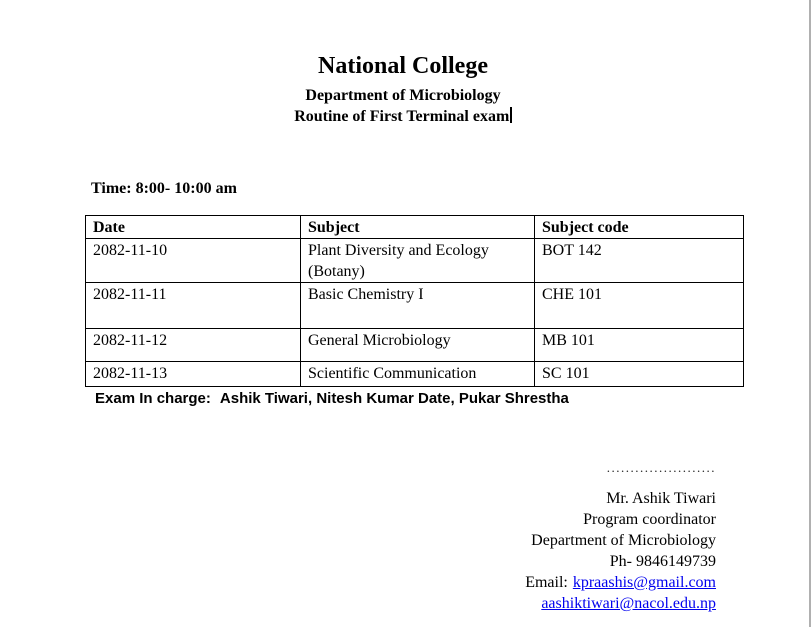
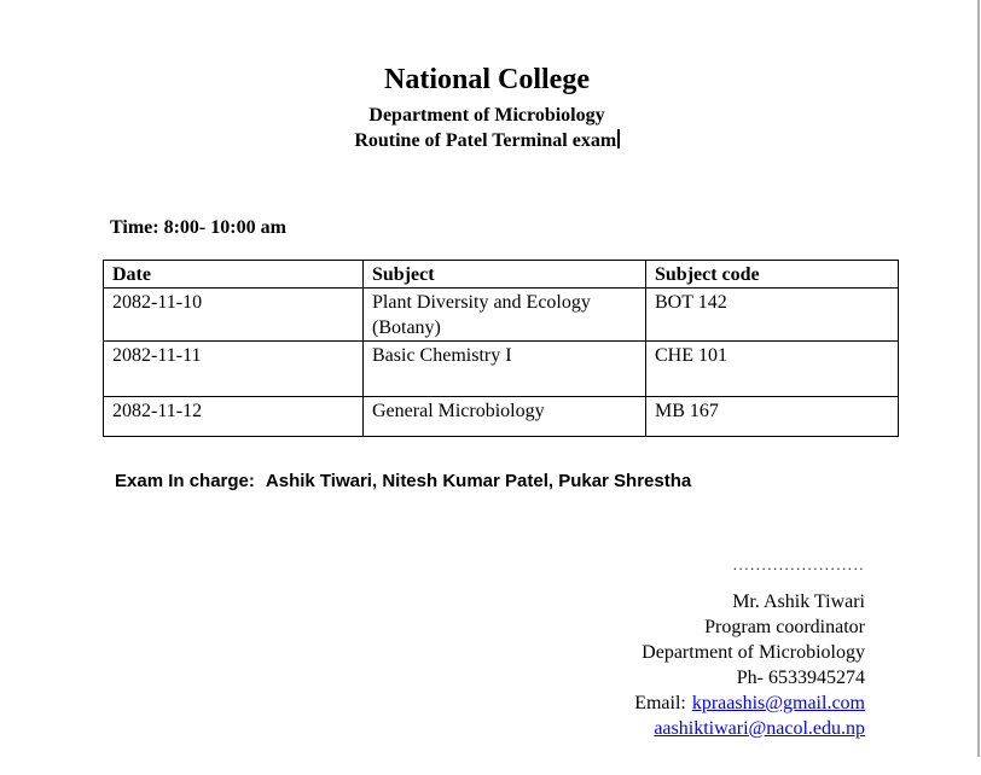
  National College
  Department of Microbiology
- Routine of First Terminal exam
+ Routine of Patel Terminal exam
  Time: 8:00- 10:00 am
  Date	Subject	Subject code
  2082-11-10	Plant Diversity and Ecology (Botany)	BOT 142
  2082-11-11	Basic Chemistry I	CHE 101
- 2082-11-12	General Microbiology	MB 101
+ 2082-11-12	General Microbiology	MB 167
- 2082-11-13	Scientific Communication	SC 101
- Exam In charge: Ashik Tiwari, Nitesh Kumar Date, Pukar Shrestha
+ Exam In charge: Ashik Tiwari, Nitesh Kumar Patel, Pukar Shrestha
  .......................
  Mr. Ashik Tiwari
  Program coordinator
  Department of Microbiology
- Ph- 9846149739
+ Ph- 6533945274
  Email: kpraashis@gmail.com
  aashiktiwari@nacol.edu.np
